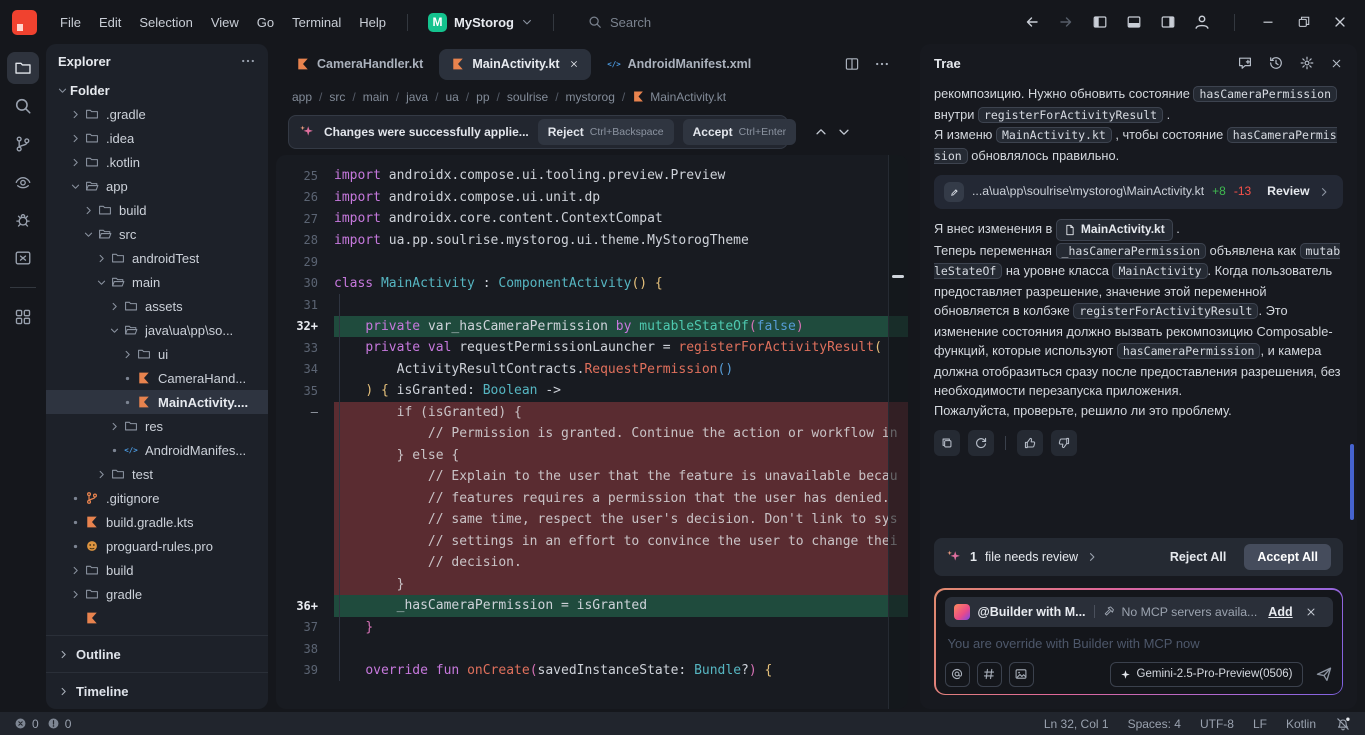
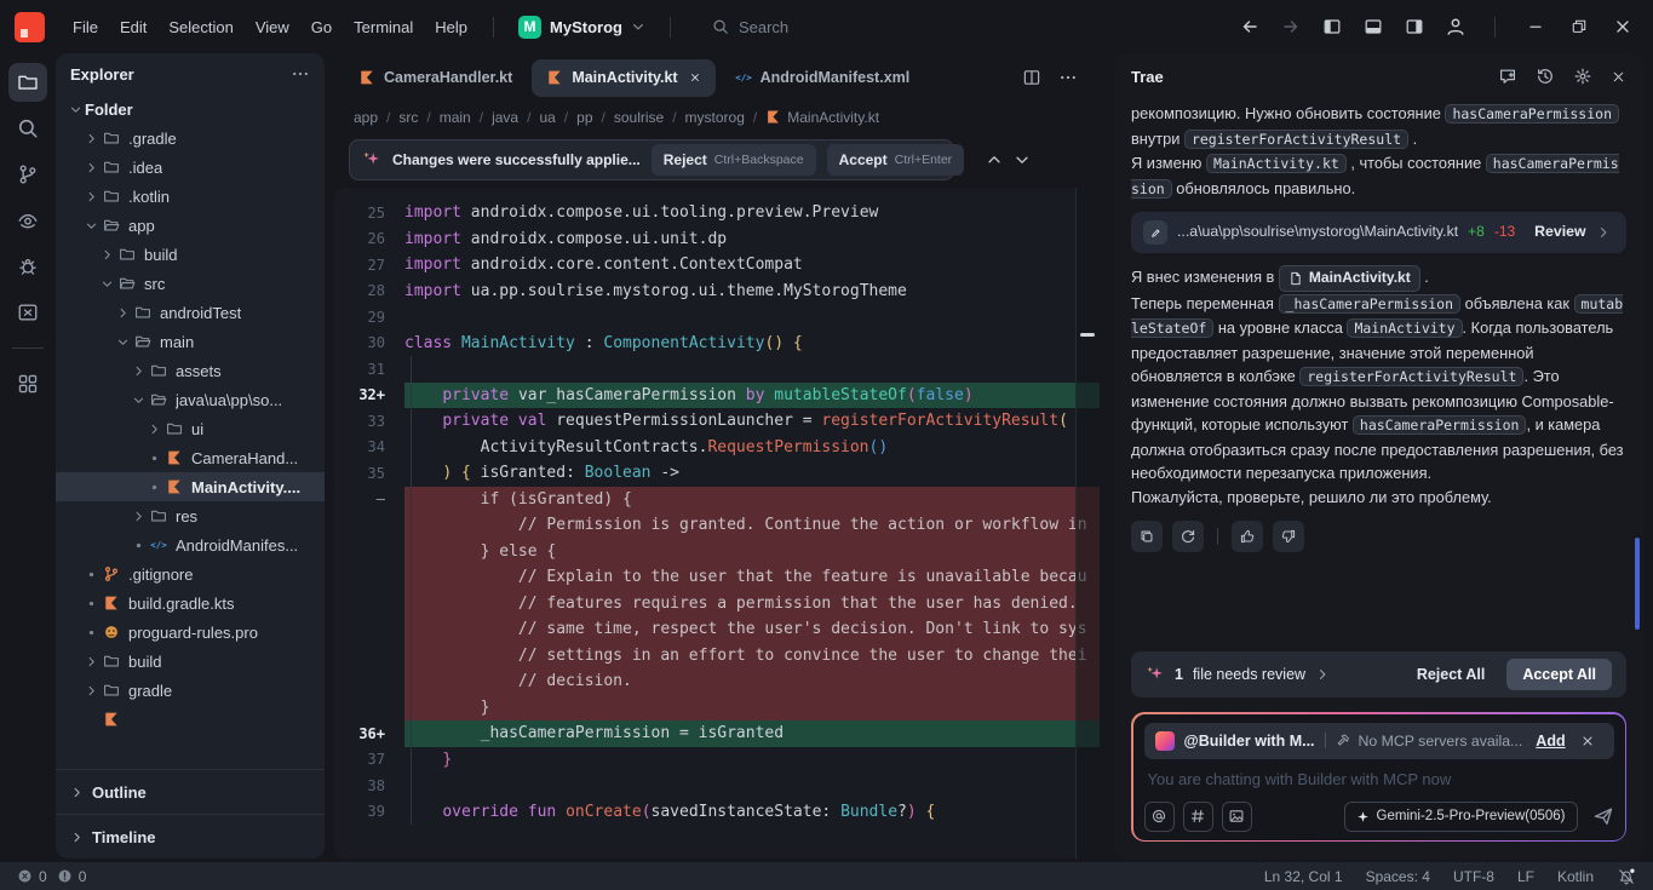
  File
  Edit
  Selection
  View
  Go
  Terminal
  Help
  M
  MyStorog
  Search
  Explorer
  Folder
  .gradle
  .idea
  .kotlin
  app
  build
  src
  androidTest
  main
  assets
  java\ua\pp\so...
  ui
  CameraHand...
  MainActivity....
  res
  </>
  AndroidManifes...
- test
  .gitignore
  build.gradle.kts
  proguard-rules.pro
  build
  gradle
  Outline
  Timeline
  CameraHandler.kt
  MainActivity.kt
  </>
  AndroidManifest.xml
  app
  /
  src
  /
  main
  /
  java
  /
  ua
  /
  pp
  /
  soulrise
  /
  mystorog
  /
  MainActivity.kt
  Changes were successfully applie...
  Reject
  Ctrl+Backspace
  Accept
  Ctrl+Enter
  25
  import
  androidx.compose.ui.tooling.preview.Preview
  26
  import
  androidx.compose.ui.unit.dp
  27
  import
  androidx.core.content.ContextCompat
  28
  import
  ua.pp.soulrise.mystorog.ui.theme.MyStorogTheme
  29
  30
  class
  MainActivity
  :
  ComponentActivity
  () {
  31
  32+
  private
  var_hasCameraPermission
  by
  mutableStateOf
  (
  false
  )
  33
  private val
  requestPermissionLauncher =
  registerForActivityResult
  (
  34
  ActivityResultContracts.
  RequestPermission
  ()
  35
  ) {
  isGranted:
  Boolean
  ->
  –
  if (isGranted) {
  // Permission is granted. Continue the action or workflow in
  } else {
  // Explain to the user that the feature is unavailable becau
  // features requires a permission that the user has denied.
  // same time, respect the user's decision. Don't link to sys
  // settings in an effort to convince the user to change thei
  // decision.
  }
  36+
  _hasCameraPermission = isGranted
  37
  }
  38
  39
  override fun
  onCreate
  (
  savedInstanceState:
  Bundle
  ?
  )
  {
  Trae
  рекомпозицию. Нужно обновить состояние hasCameraPermission внутри registerForActivityResult .
  Я изменю MainActivity.kt , чтобы состояние hasCameraPermission обновлялось правильно.
  ...a\ua\pp\soulrise\mystorog\MainActivity.kt
  +8
  -13
  Review
  Я внес изменения в
  MainActivity.kt
  .
  Теперь переменная _hasCameraPermission объявлена как mutableStateOf на уровне класса MainActivity . Когда пользователь предоставляет разрешение, значение этой переменной обновляется в колбэке registerForActivityResult . Это изменение состояния должно вызвать рекомпозицию Composable-функций, которые используют hasCameraPermission , и камера должна отобразиться сразу после предоставления разрешения, без необходимости перезапуска приложения.
  Пожалуйста, проверьте, решило ли это проблему.
  1
  file needs review
  Reject All
  Accept All
  @Builder with M...
  No MCP servers availa...
  Add
- You are override with Builder with MCP now
+ You are chatting with Builder with MCP now
  Gemini-2.5-Pro-Preview(0506)
  0
  0
  Ln 32, Col 1
  Spaces: 4
  UTF-8
  LF
  Kotlin
